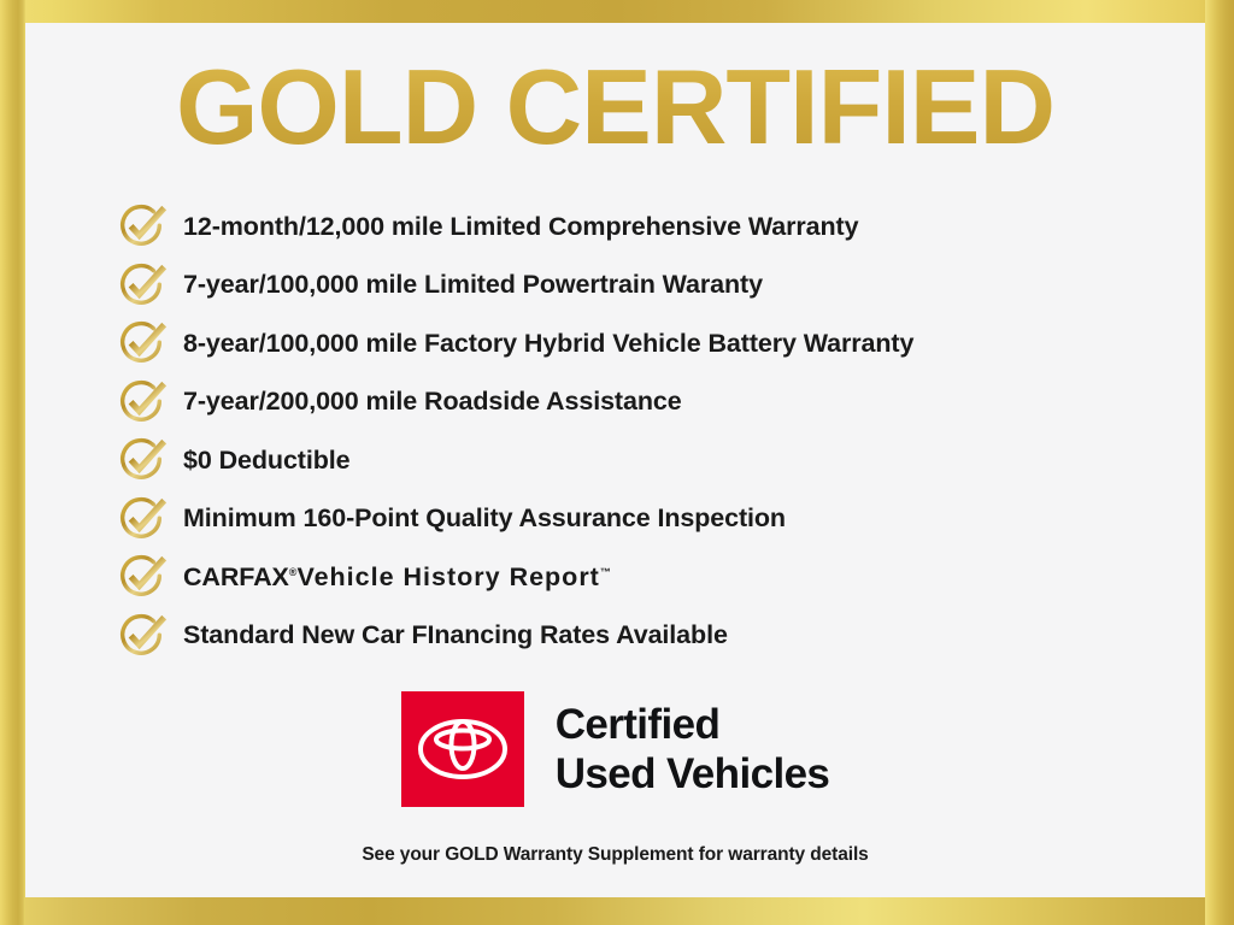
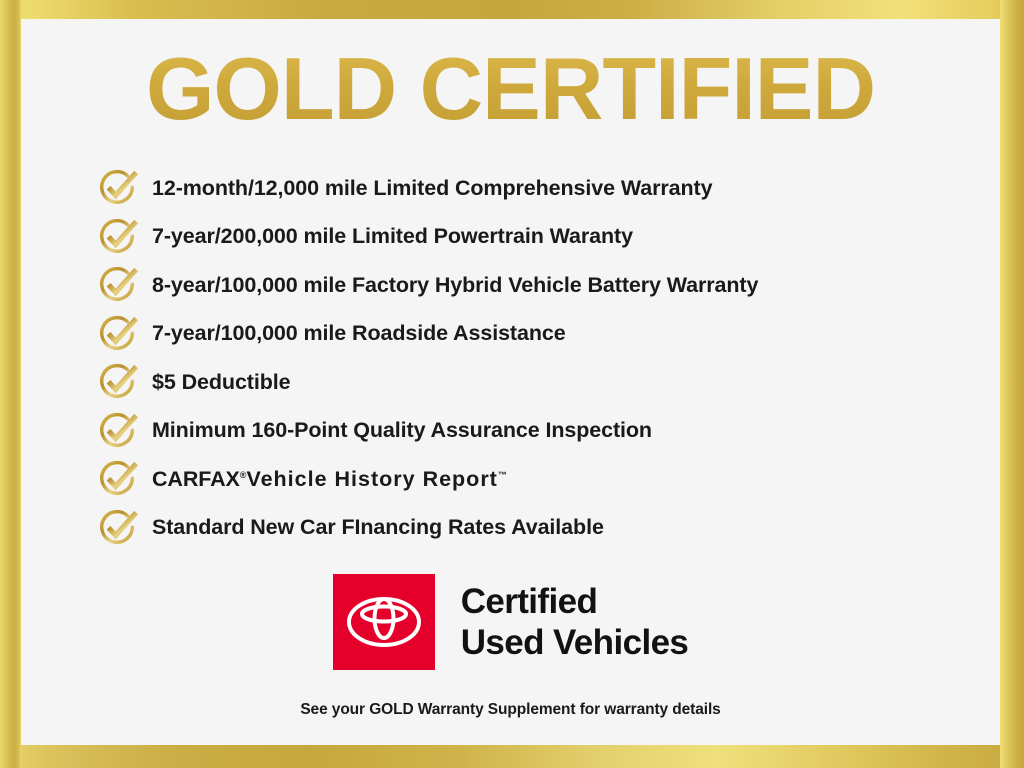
  GOLD CERTIFIED
  12-month/12,000 mile Limited Comprehensive Warranty
- 7-year/100,000 mile Limited Powertrain Waranty
+ 7-year/200,000 mile Limited Powertrain Waranty
  8-year/100,000 mile Factory Hybrid Vehicle Battery Warranty
- 7-year/200,000 mile Roadside Assistance
+ 7-year/100,000 mile Roadside Assistance
- $0 Deductible
+ $5 Deductible
  Minimum 160-Point Quality Assurance Inspection
  CARFAX®Vehicle History Report™
  Standard New Car FInancing Rates Available
  Certified
  Used Vehicles
  See your GOLD Warranty Supplement for warranty details
